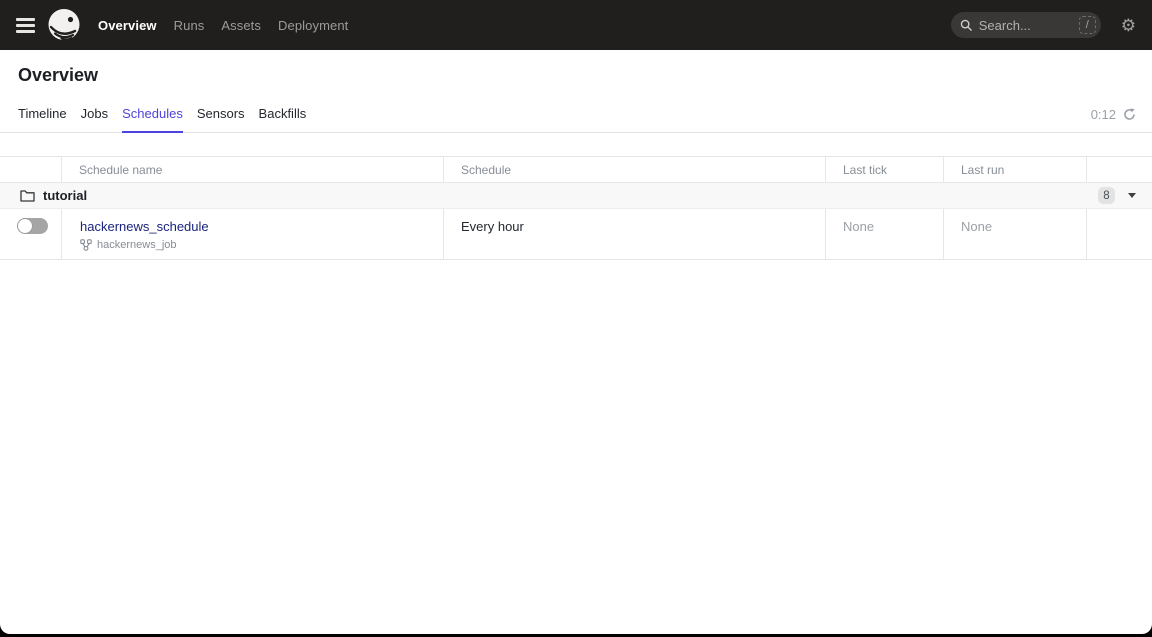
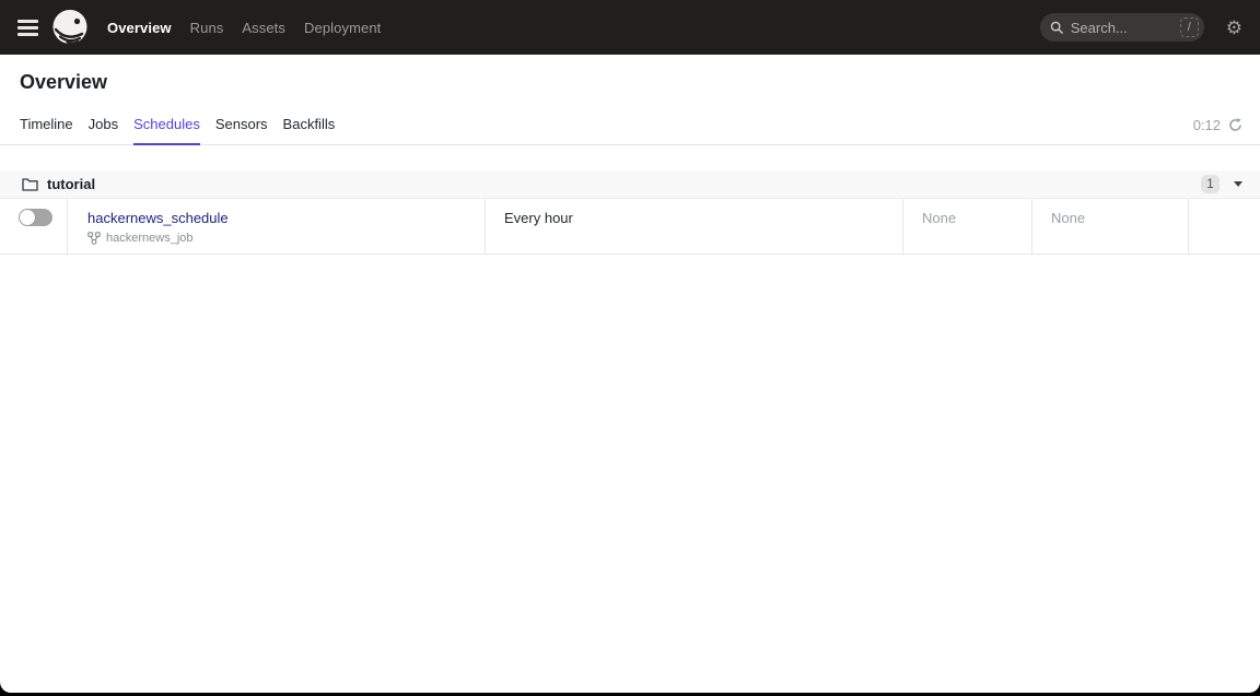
  Overview
  Runs
  Assets
  Deployment
  Search...
  /
  ⚙
  Overview
  Timeline
  Jobs
  Schedules
  Sensors
  Backfills
  0:12
- Schedule name
- Schedule
- Last tick
- Last run
  tutorial
- 8
+ 1
  hackernews_schedule
  hackernews_job
  Every hour
  None
  None
